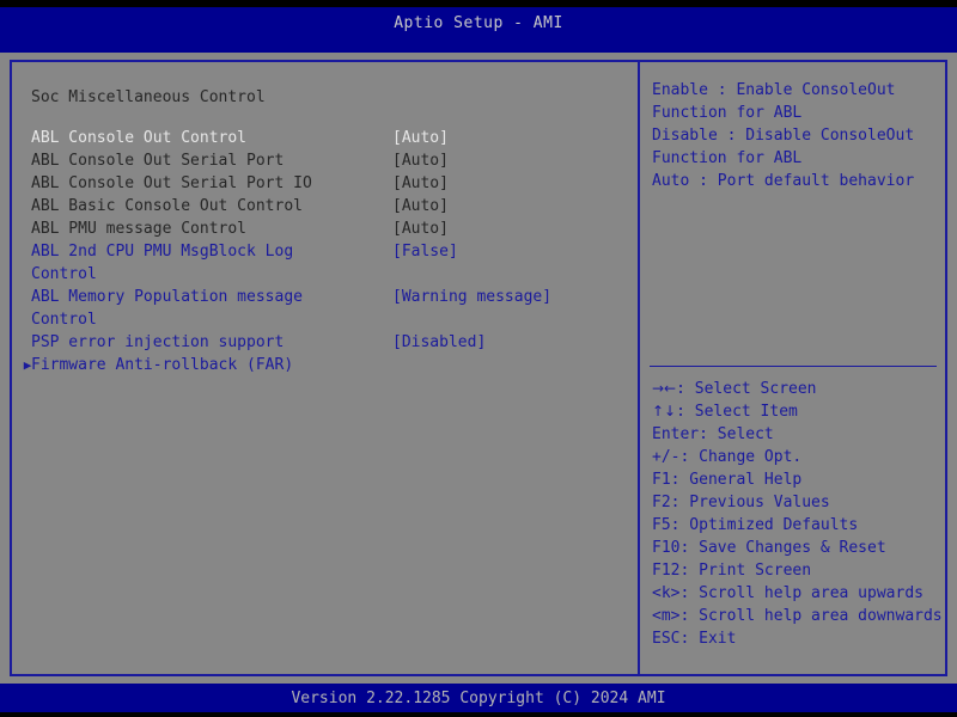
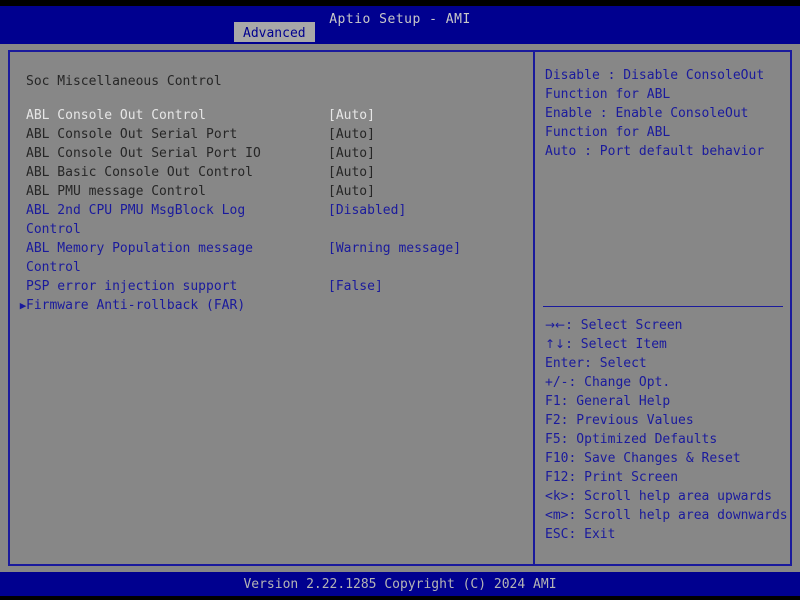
  Aptio Setup - AMI
+ Advanced
  Soc Miscellaneous Control
  ABL Console Out Control
  [Auto]
  ABL Console Out Serial Port
  [Auto]
  ABL Console Out Serial Port IO
  [Auto]
  ABL Basic Console Out Control
  [Auto]
  ABL PMU message Control
  [Auto]
  ABL 2nd CPU PMU MsgBlock Log
- [False]
+ [Disabled]
  Control
  ABL Memory Population message
  [Warning message]
  Control
  PSP error injection support
- [Disabled]
+ [False]
  ▶
  Firmware Anti-rollback (FAR)
- Enable : Enable ConsoleOut
+ Disable : Disable ConsoleOut
  Function for ABL
- Disable : Disable ConsoleOut
+ Enable : Enable ConsoleOut
  Function for ABL
  Auto : Port default behavior
  →←: Select Screen
  ↑↓: Select Item
  Enter: Select
  +/-: Change Opt.
  F1: General Help
  F2: Previous Values
  F5: Optimized Defaults
  F10: Save Changes & Reset
  F12: Print Screen
  <k>: Scroll help area upwards
  <m>: Scroll help area downwards
  ESC: Exit
  Version 2.22.1285 Copyright (C) 2024 AMI
